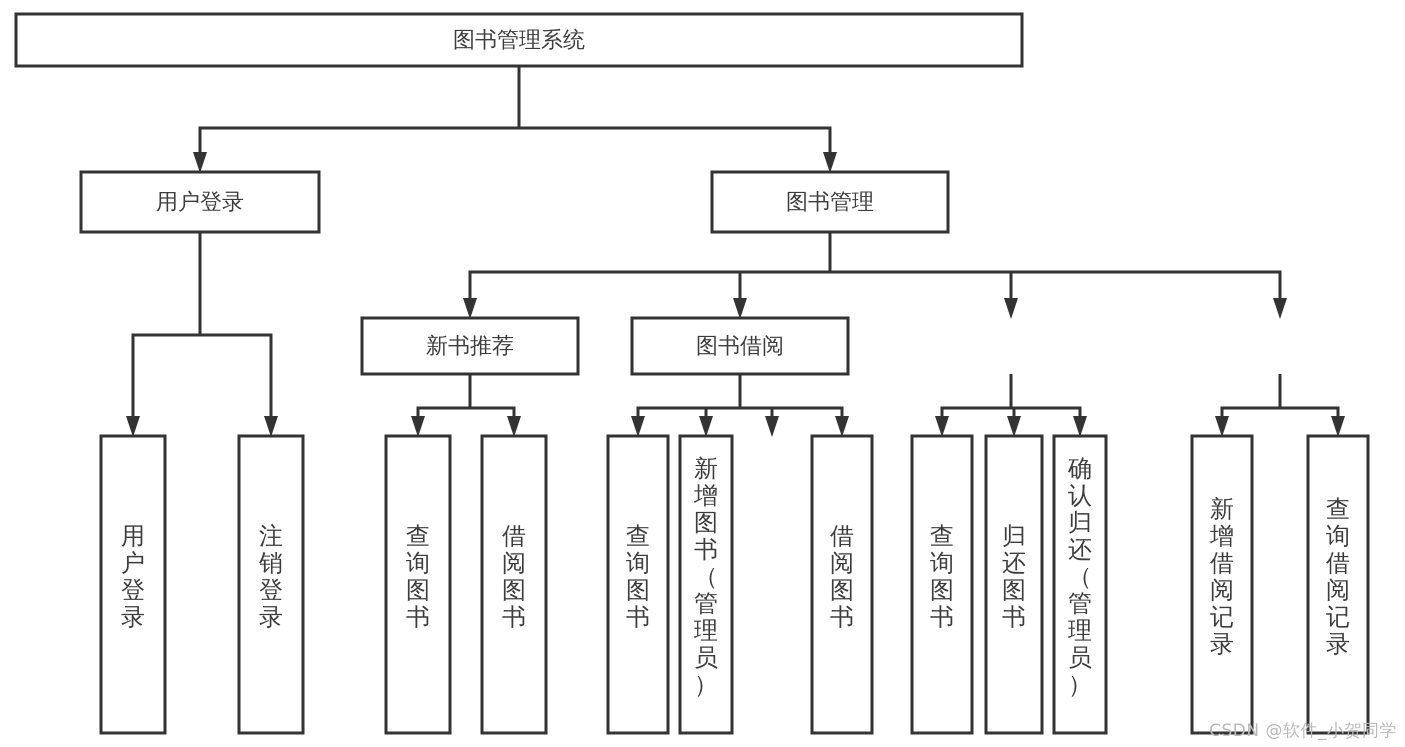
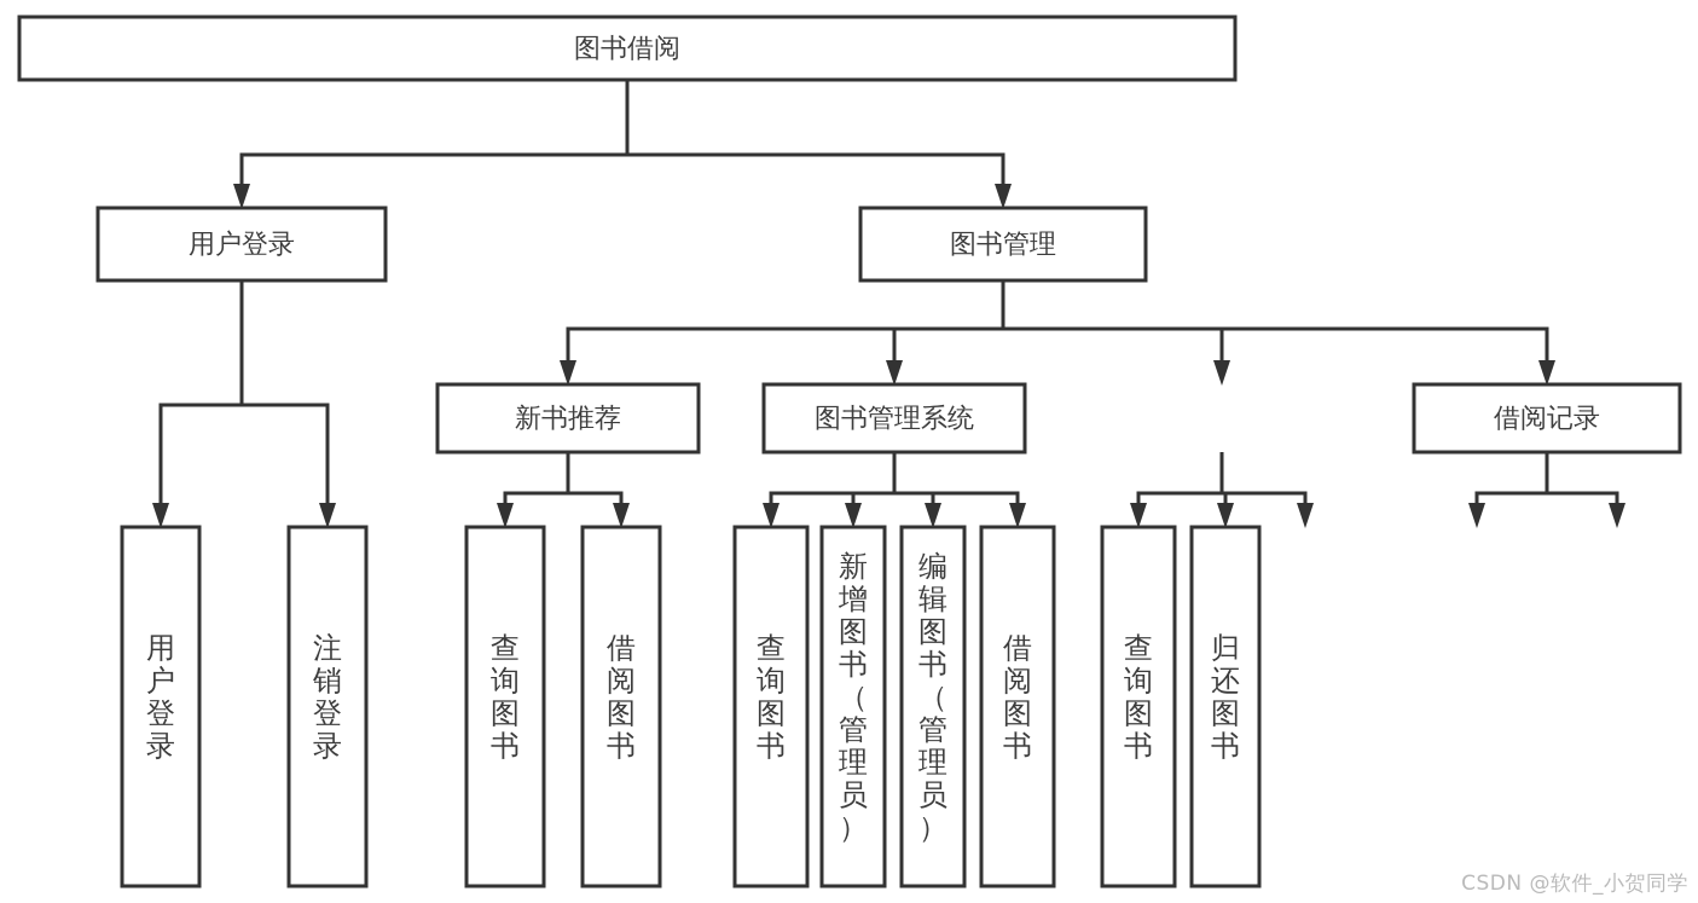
- 图书管理系统
+ 图书借阅
  用户登录
  图书管理
  新书推荐
- 图书借阅
+ 图书管理系统
+ 借阅记录
  用户登录
  注销登录
  查询图书
  借阅图书
  查询图书
  新增图书（管理员）
+ 编辑图书（管理员）
  借阅图书
  查询图书
  归还图书
- 确认归还（管理员）
- 新增借阅记录
- 查询借阅记录
  CSDN @软件_小贺同学
